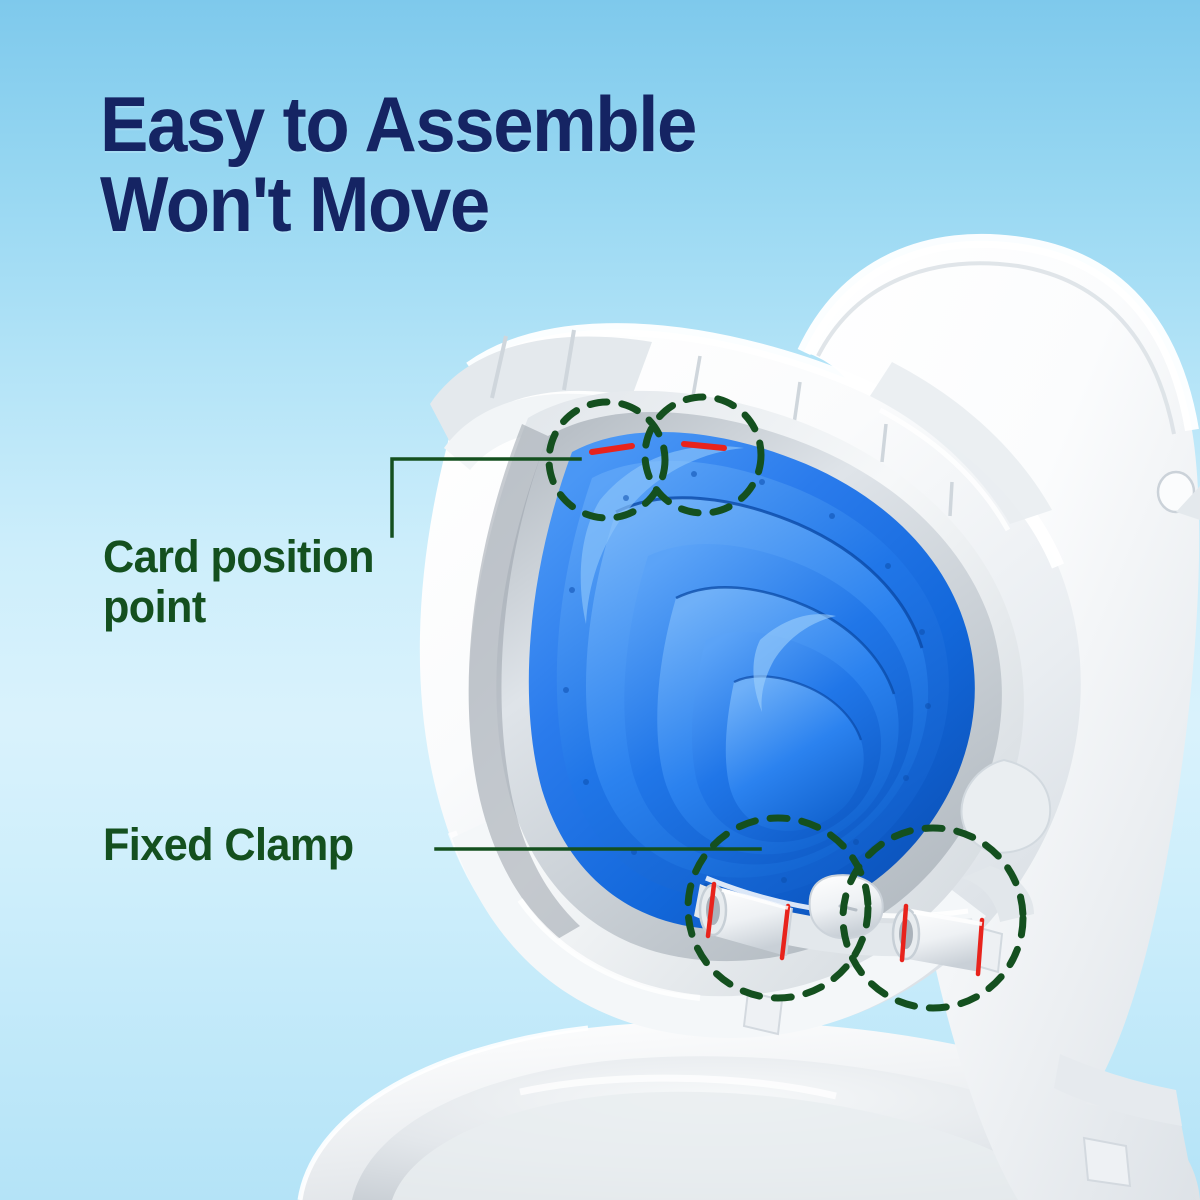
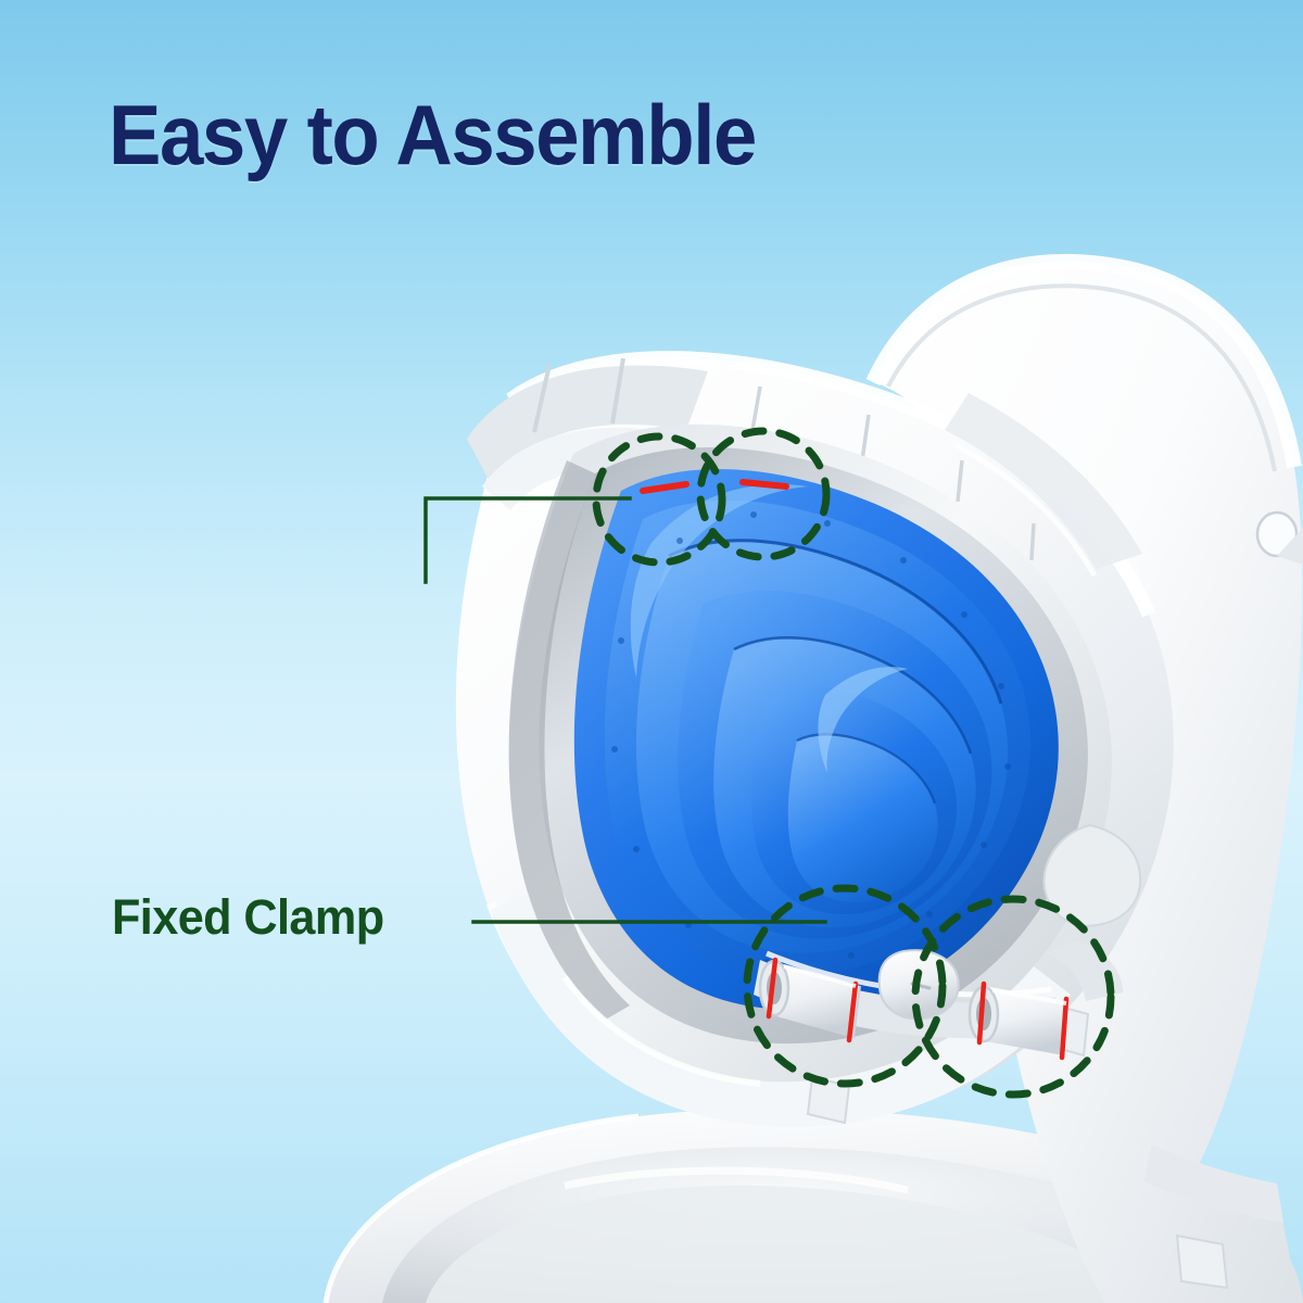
  Easy to Assemble
- Won't Move
- Card position point
  Fixed Clamp
